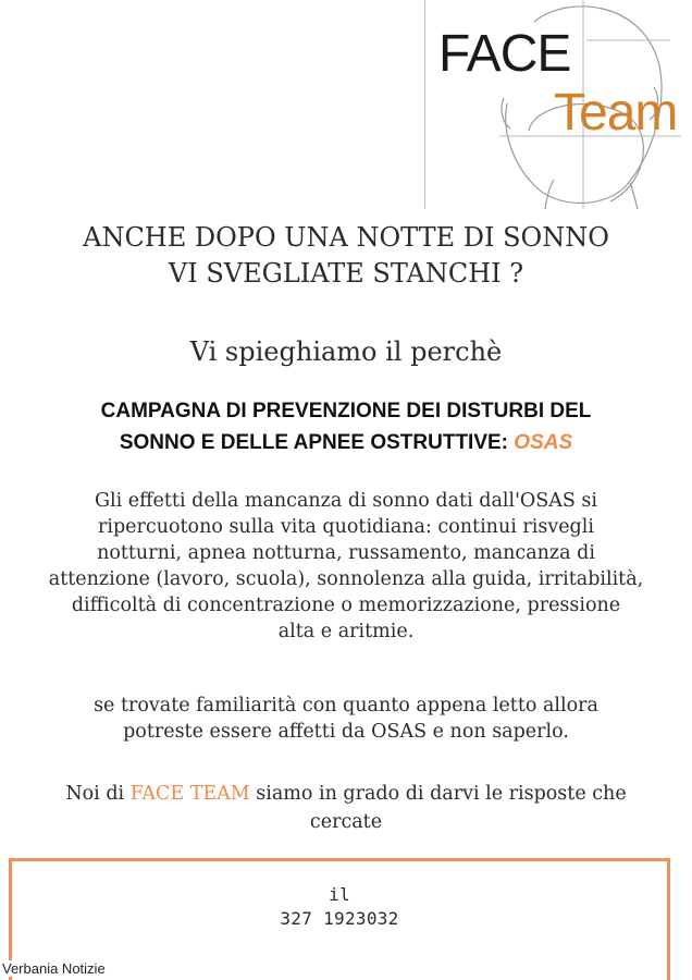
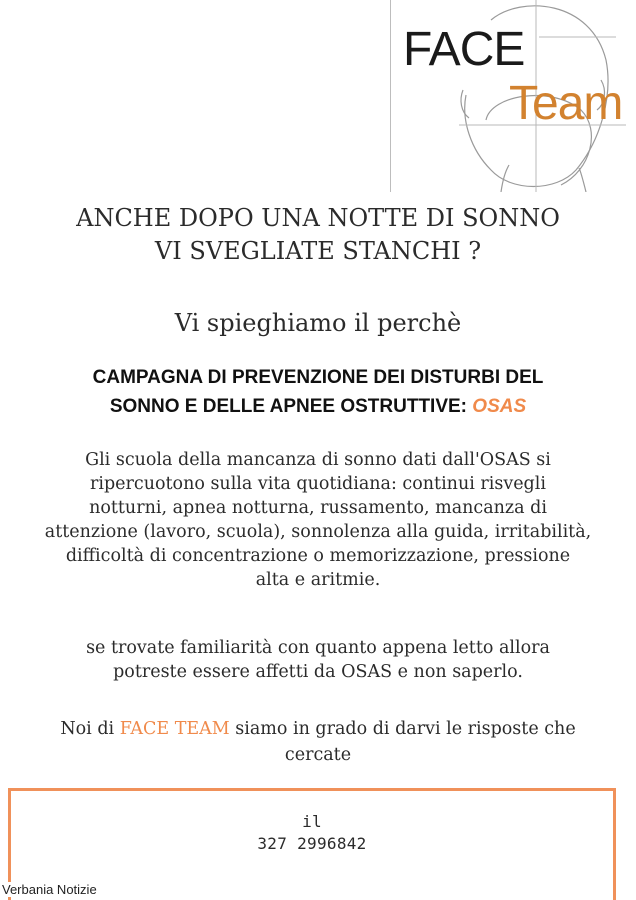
  FACE
  Team
  ANCHE DOPO UNA NOTTE DI SONNO
  VI SVEGLIATE STANCHI ?
  Vi spieghiamo il perchè
  CAMPAGNA DI PREVENZIONE DEI DISTURBI DEL
  SONNO E DELLE APNEE OSTRUTTIVE: OSAS
- Gli effetti della mancanza di sonno dati dall'OSAS si
+ Gli scuola della mancanza di sonno dati dall'OSAS si
  ripercuotono sulla vita quotidiana: continui risvegli
  notturni, apnea notturna, russamento, mancanza di
  attenzione (lavoro, scuola), sonnolenza alla guida, irritabilità,
  difficoltà di concentrazione o memorizzazione, pressione
  alta e aritmie.
  se trovate familiarità con quanto appena letto allora
  potreste essere affetti da OSAS e non saperlo.
  Noi di FACE TEAM siamo in grado di darvi le risposte che
  cercate
  il
- 327 1923032
+ 327 2996842
  Verbania Notizie
